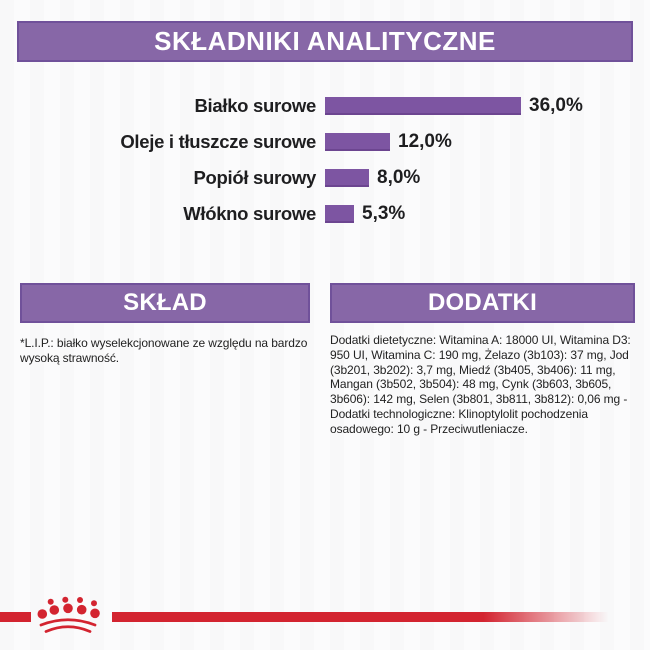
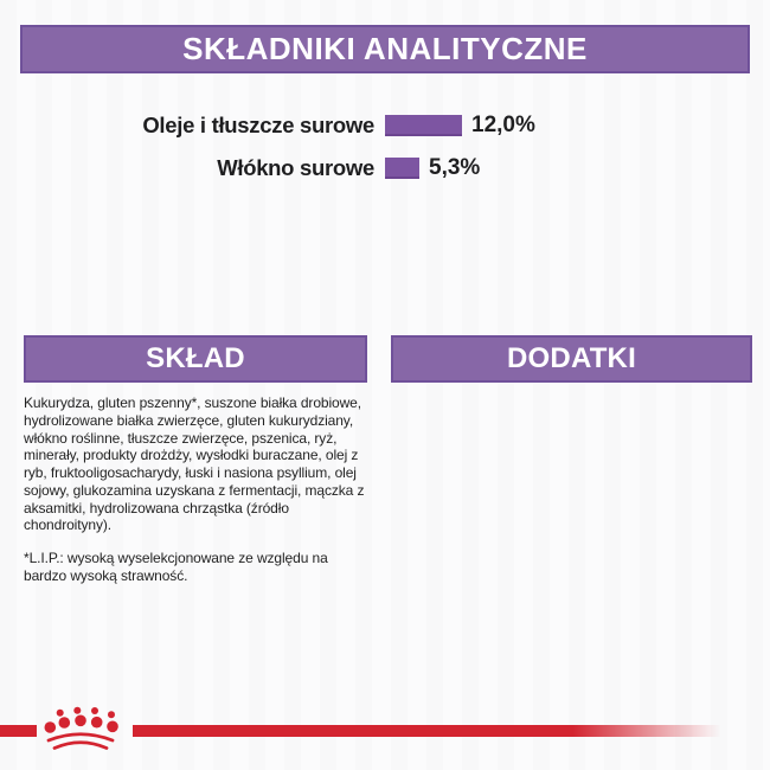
  SKŁADNIKI ANALITYCZNE
- Białko surowe
- 36,0%
  Oleje i tłuszcze surowe
  12,0%
- Popiół surowy
- 8,0%
  Włókno surowe
  5,3%
  SKŁAD
+ Kukurydza, gluten pszenny*, suszone białka drobiowe, hydrolizowane białka zwierzęce, gluten kukurydziany, włókno roślinne, tłuszcze zwierzęce, pszenica, ryż, minerały, produkty drożdży, wysłodki buraczane, olej z ryb, fruktooligosacharydy, łuski i nasiona psyllium, olej sojowy, glukozamina uzyskana z fermentacji, mączka z aksamitki, hydrolizowana chrząstka (źródło chondroityny).
- *L.I.P.: białko wyselekcjonowane ze względu na bardzo wysoką strawność.
+ *L.I.P.: wysoką wyselekcjonowane ze względu na bardzo wysoką strawność.
  DODATKI
- Dodatki dietetyczne: Witamina A: 18000 UI, Witamina D3: 950 UI, Witamina C: 190 mg, Żelazo (3b103): 37 mg, Jod (3b201, 3b202): 3,7 mg, Miedź (3b405, 3b406): 11 mg, Mangan (3b502, 3b504): 48 mg, Cynk (3b603, 3b605, 3b606): 142 mg, Selen (3b801, 3b811, 3b812): 0,06 mg - Dodatki technologiczne: Klinoptylolit pochodzenia osadowego: 10 g - Przeciwutleniacze.
